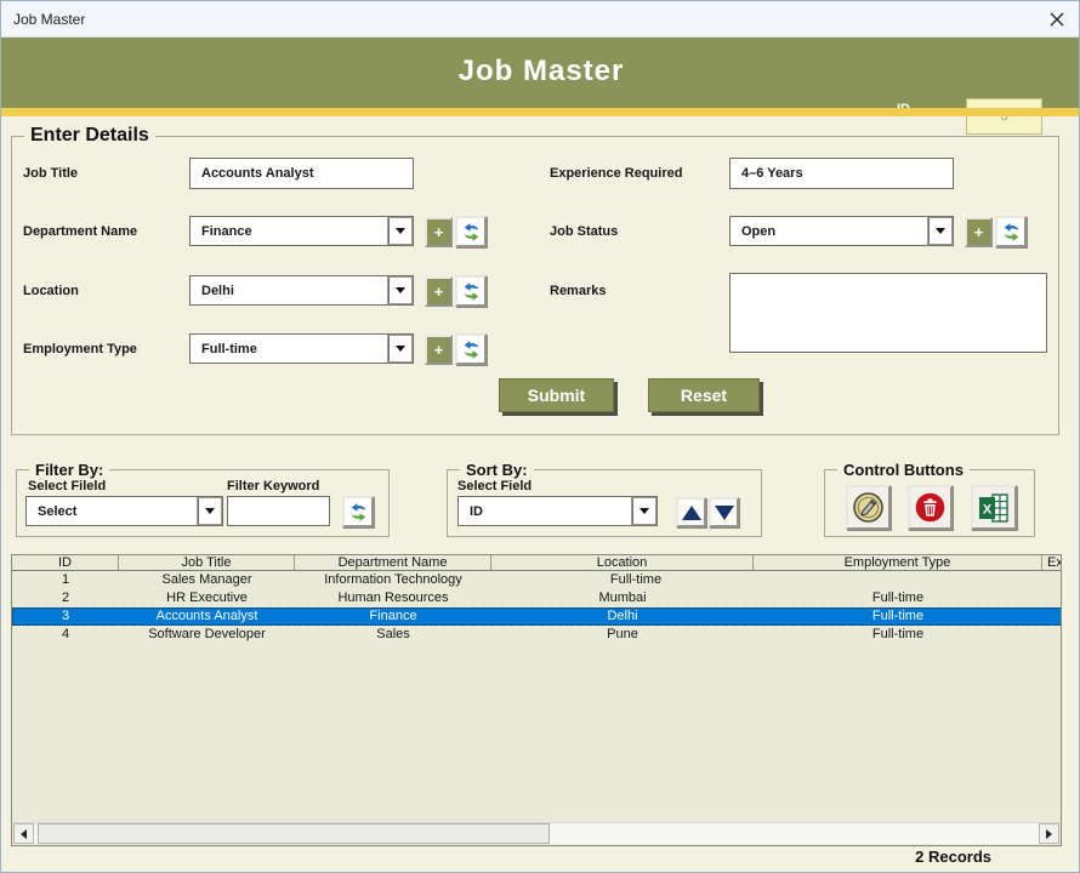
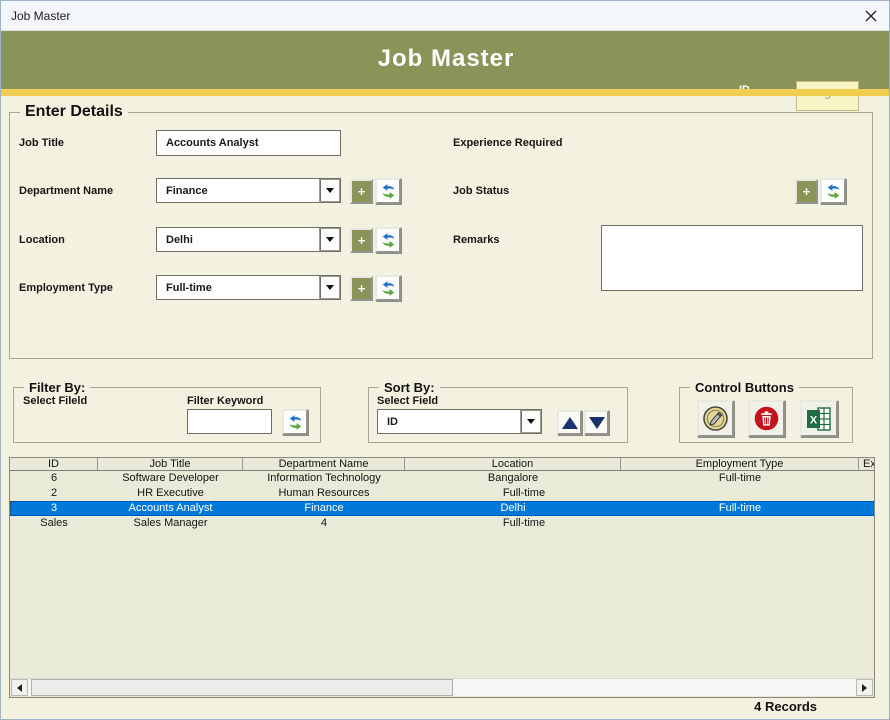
  Job Master
  Job Master
  3
  Enter Details
  Job Title
  Accounts Analyst
  Department Name
  Finance
  +
  Location
  Delhi
  +
  Employment Type
  Full-time
  +
  Experience Required
- 4–6 Years
  Job Status
- Open
  +
  Remarks
- Submit
- Reset
  Filter By:
  Select Fileld
  Filter Keyword
- Select
  Sort By:
  Select Field
  ID
  Control Buttons
  X
  ID
  Job Title
  Department Name
  Location
  Employment Type
- 1
+ 6
- Sales Manager
+ Software Developer
  Information Technology
+ Bangalore
  Full-time
  2
  HR Executive
  Human Resources
- Mumbai
  Full-time
  3
  Accounts Analyst
  Finance
  Delhi
  Full-time
- 4
+ Sales
- Software Developer
+ Sales Manager
- Sales
+ 4
- Pune
  Full-time
- 2 Records
+ 4 Records
